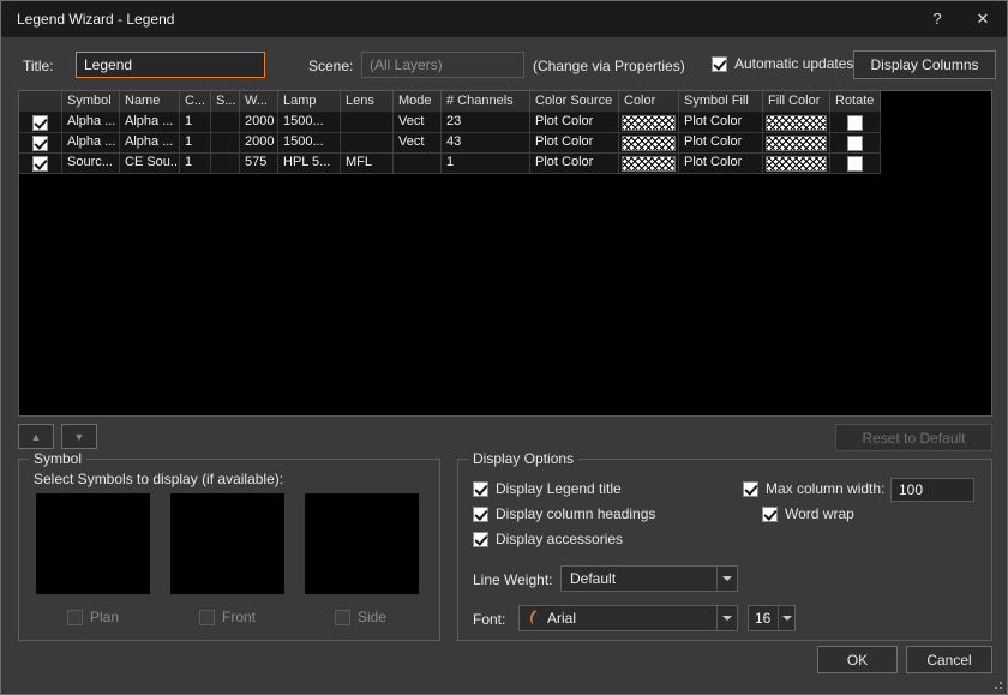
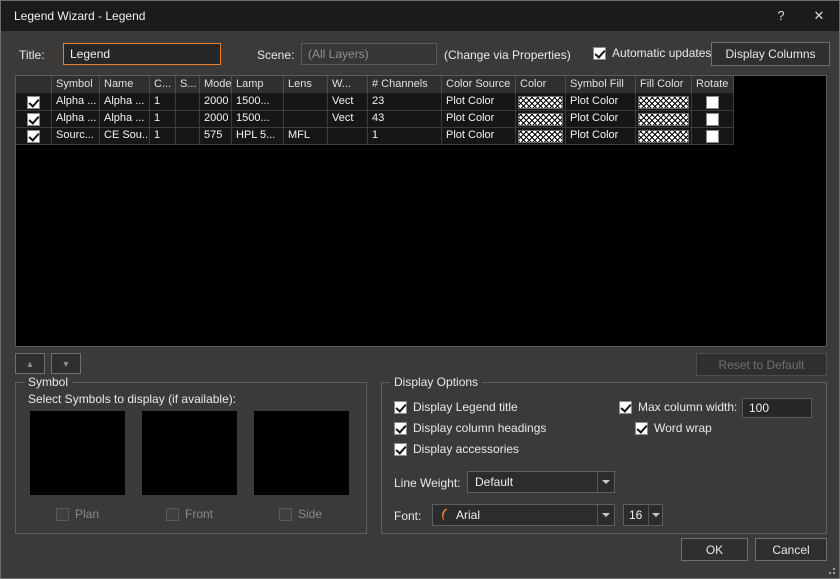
  Legend Wizard - Legend
  ?
  ✕
  Title:
  Legend
  Scene:
  (All Layers)
  (Change via Properties)
  Automatic updates
  Display Columns
  Symbol
  Name
  C...
  S...
- W...
+ Mode
  Lamp
  Lens
- Mode
+ W...
  # Channels
  Color Source
  Color
  Symbol Fill
  Fill Color
  Rotate
  Alpha ...
  Alpha ...
  1
  2000
  1500...
  Vect
  23
  Plot Color
  Plot Color
  Alpha ...
  Alpha ...
  1
  2000
  1500...
  Vect
  43
  Plot Color
  Plot Color
  Sourc...
  CE Sou..
  1
  575
  HPL 5...
  MFL
  1
  Plot Color
  Plot Color
  ▲
  ▼
  Reset to Default
  Symbol
  Select Symbols to display (if available):
  Plan
  Front
  Side
  Display Options
  Display Legend title
  Display column headings
  Display accessories
  Max column width:
  100
  Word wrap
  Line Weight:
  Default
  Font:
  Arial
  16
  OK
  Cancel
